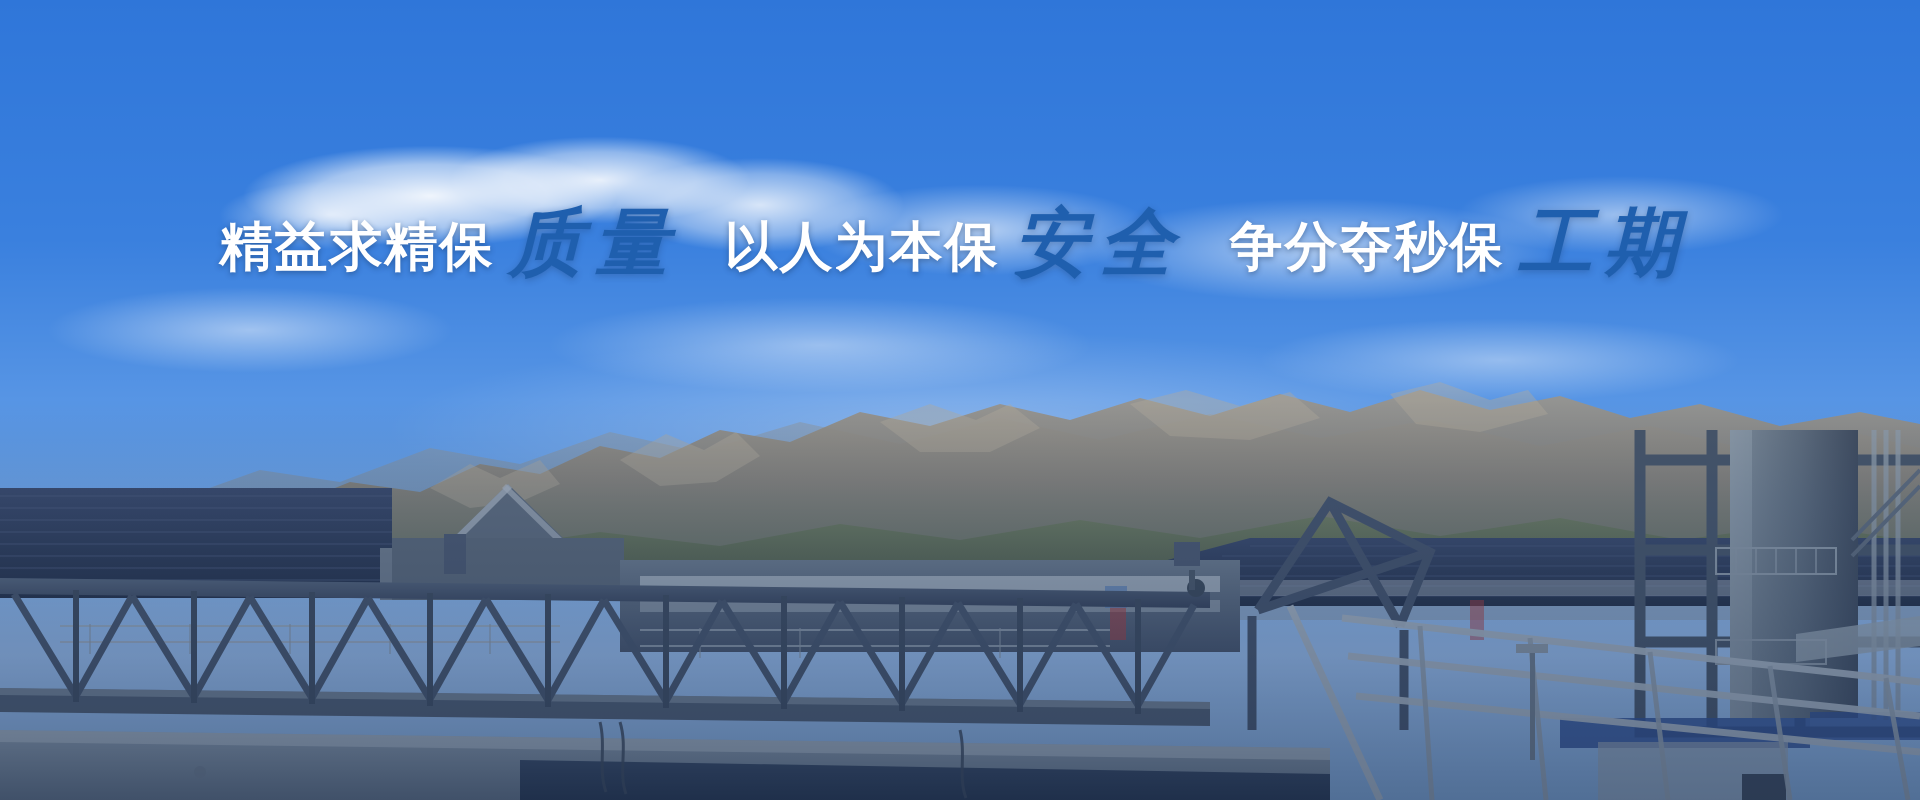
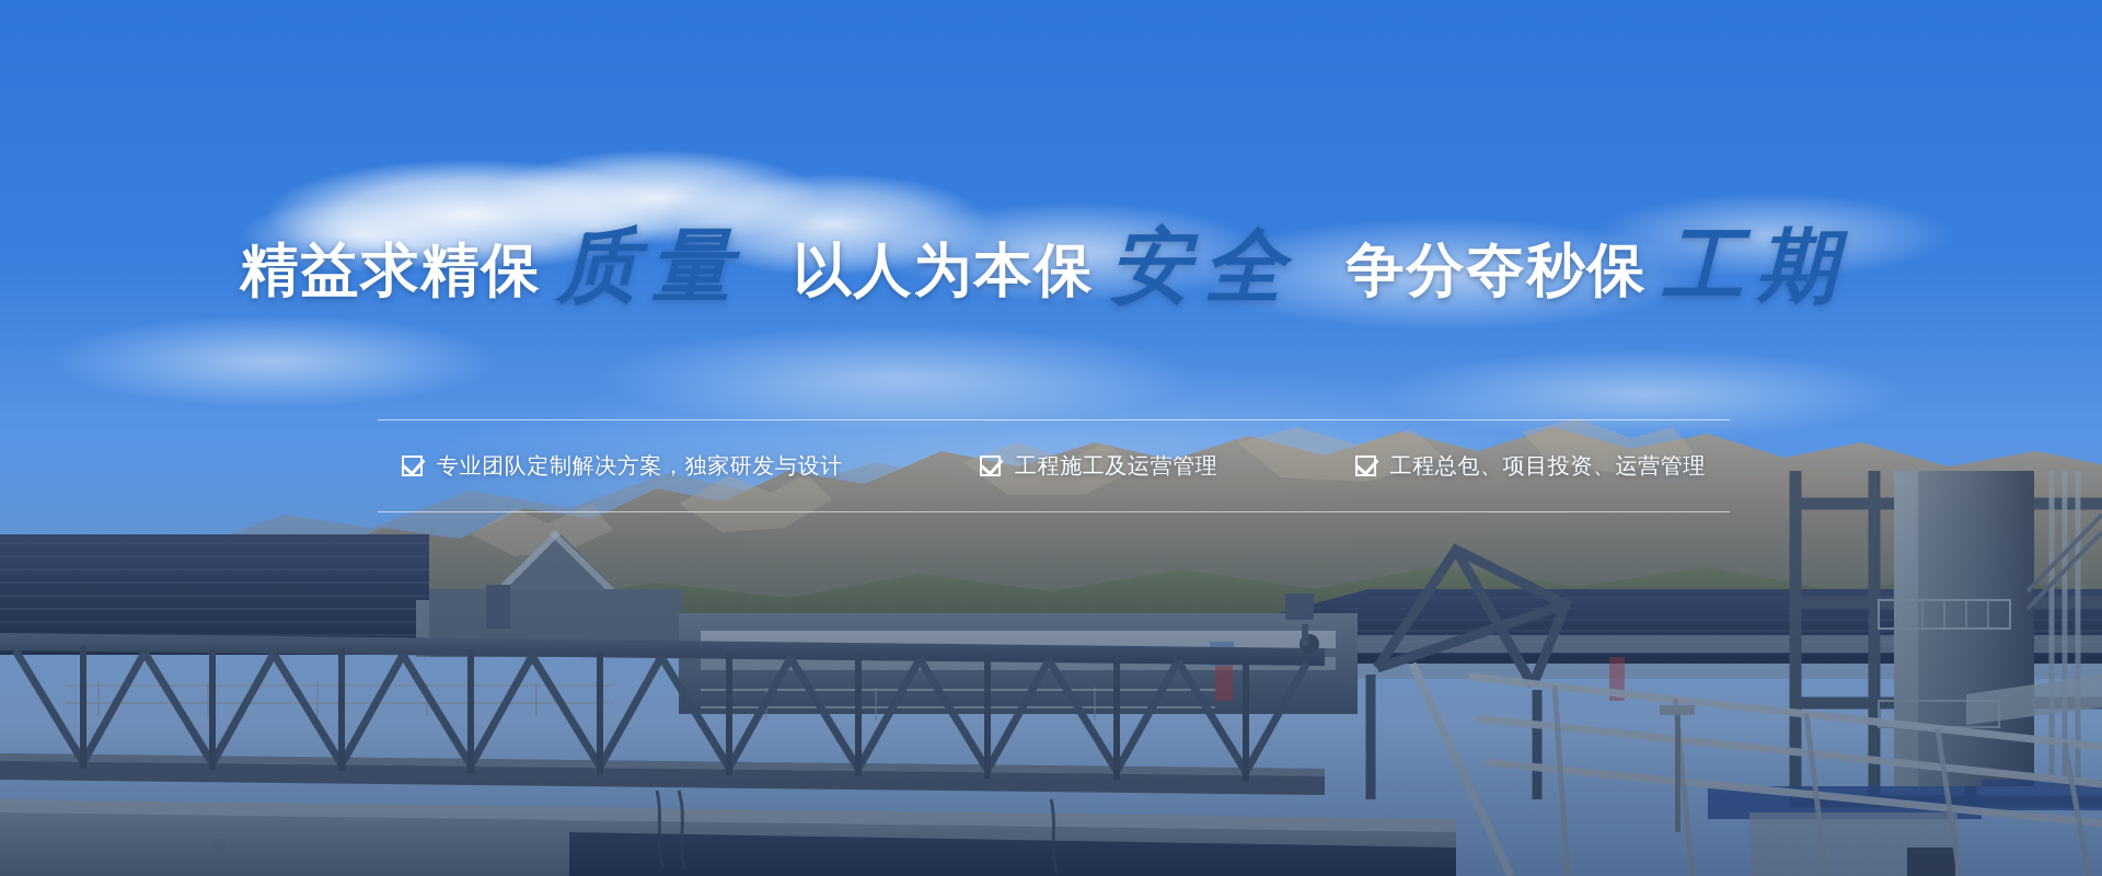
  精益求精保 质量 以人为本保 安全 争分夺秒保 工期
+ 专业团队定制解决方案，独家研发与设计
+ 工程施工及运营管理
+ 工程总包、项目投资、运营管理
